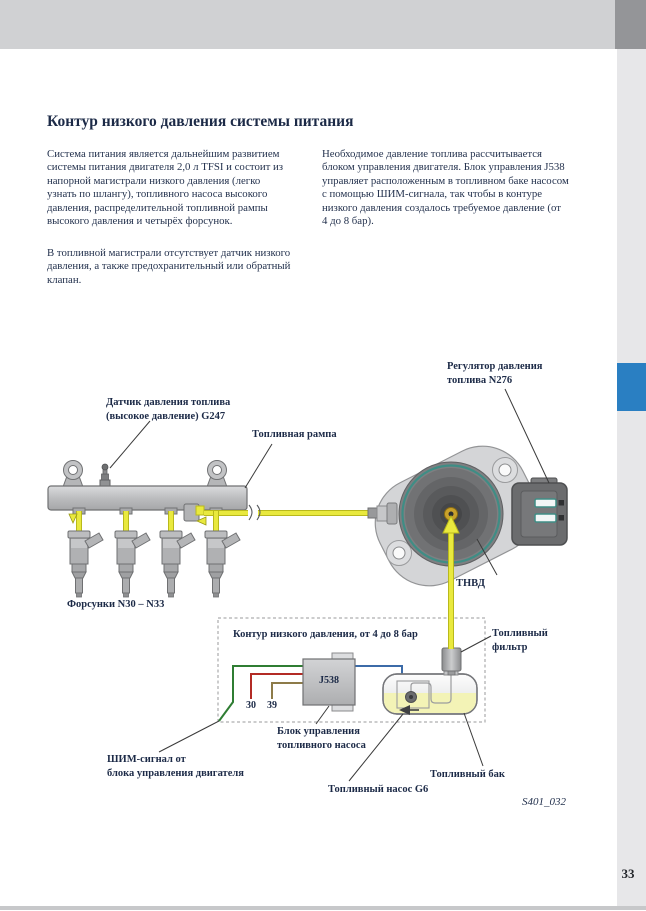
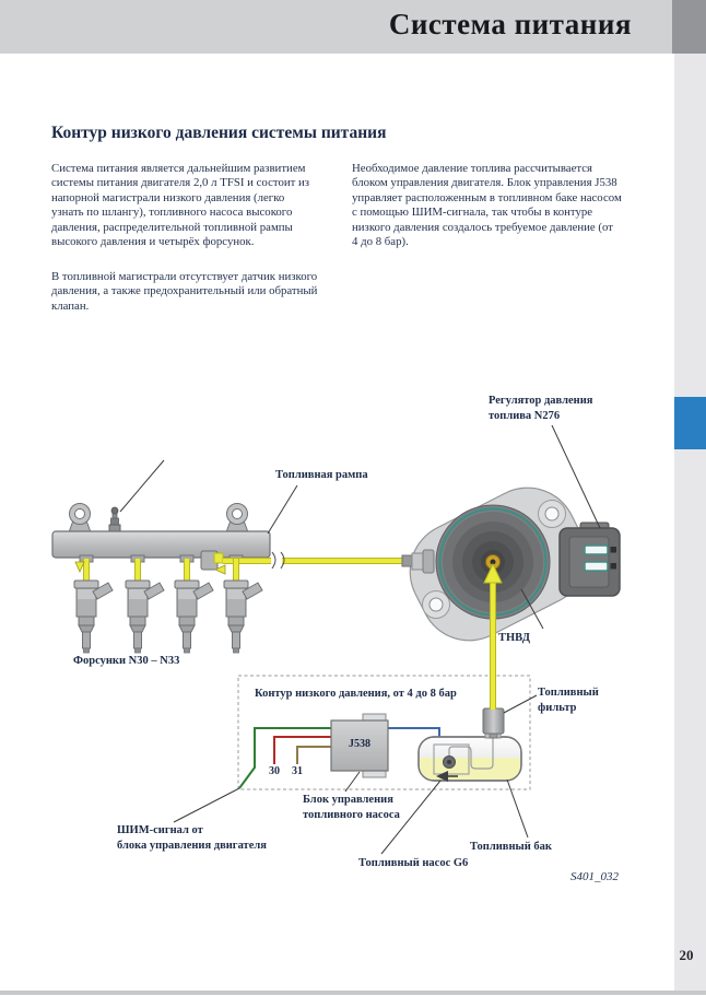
+ Система питания
- 33
+ 20
  Контур низкого давления системы питания
  Система питания является дальнейшим развитием
  системы питания двигателя 2,0 л TFSI и состоит из
  напорной магистрали низкого давления (легко
  узнать по шлангу), топливного насоса высокого
  давления, распределительной топливной рампы
  высокого давления и четырёх форсунок.
  В топливной магистрали отсутствует датчик низкого
  давления, а также предохранительный или обратный
  клапан.
  Необходимое давление топлива рассчитывается
  блоком управления двигателя. Блок управления J538
  управляет расположенным в топливном баке насосом
  с помощью ШИМ-сигнала, так чтобы в контуре
  низкого давления создалось требуемое давление (от
  4 до 8 бар).
- Датчик давления топлива
- (высокое давление) G247
  Топливная рампа
  Регулятор давления
  топлива N276
  Форсунки N30 – N33
  ТНВД
  Контур низкого давления, от 4 до 8 бар
  J538
  30
- 39
+ 31
  Блок управления
  топливного насоса
  ШИМ-сигнал от
  блока управления двигателя
  Топливный насос G6
  Топливный бак
  Топливный
  фильтр
  S401_032
